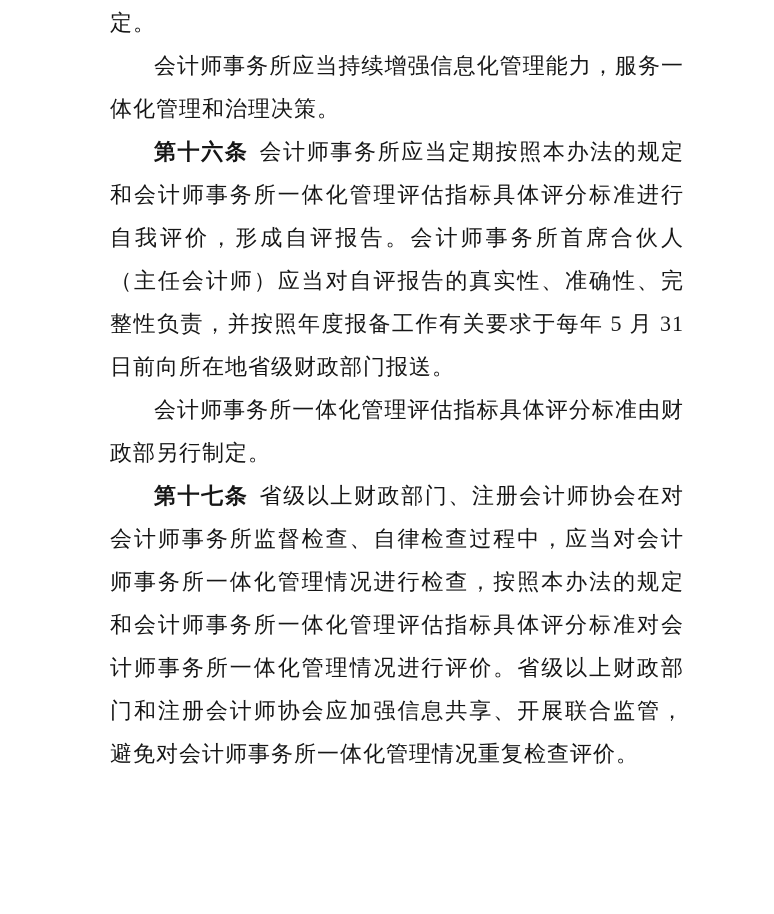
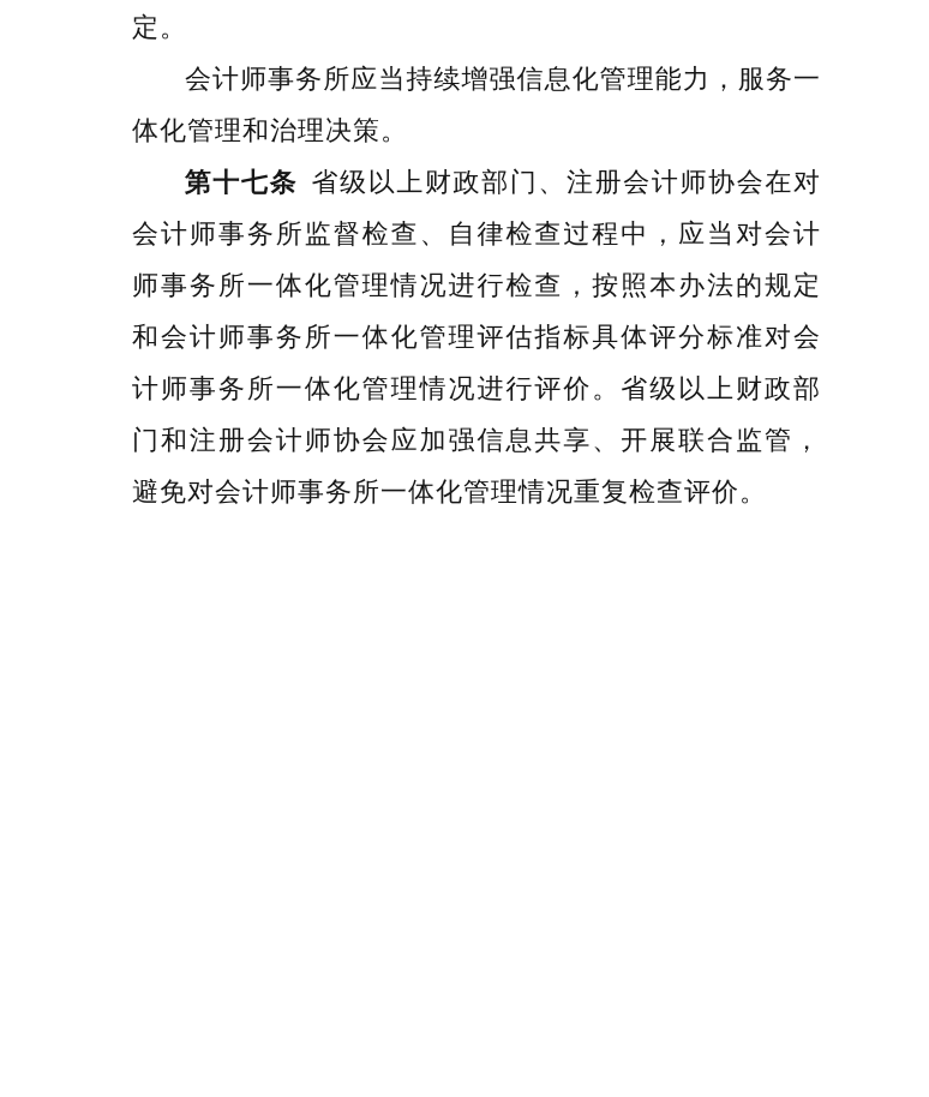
  定。
  会计师事务所应当持续增强信息化管理能力，服务一体化管理和治理决策。
- 第十六条 会计师事务所应当定期按照本办法的规定和会计师事务所一体化管理评估指标具体评分标准进行自我评价，形成自评报告。会计师事务所首席合伙人（主任会计师）应当对自评报告的真实性、准确性、完整性负责，并按照年度报备工作有关要求于每年 5 月 31 日前向所在地省级财政部门报送。
- 会计师事务所一体化管理评估指标具体评分标准由财政部另行制定。
  第十七条 省级以上财政部门、注册会计师协会在对会计师事务所监督检查、自律检查过程中，应当对会计师事务所一体化管理情况进行检查，按照本办法的规定和会计师事务所一体化管理评估指标具体评分标准对会计师事务所一体化管理情况进行评价。省级以上财政部门和注册会计师协会应加强信息共享、开展联合监管，避免对会计师事务所一体化管理情况重复检查评价。
